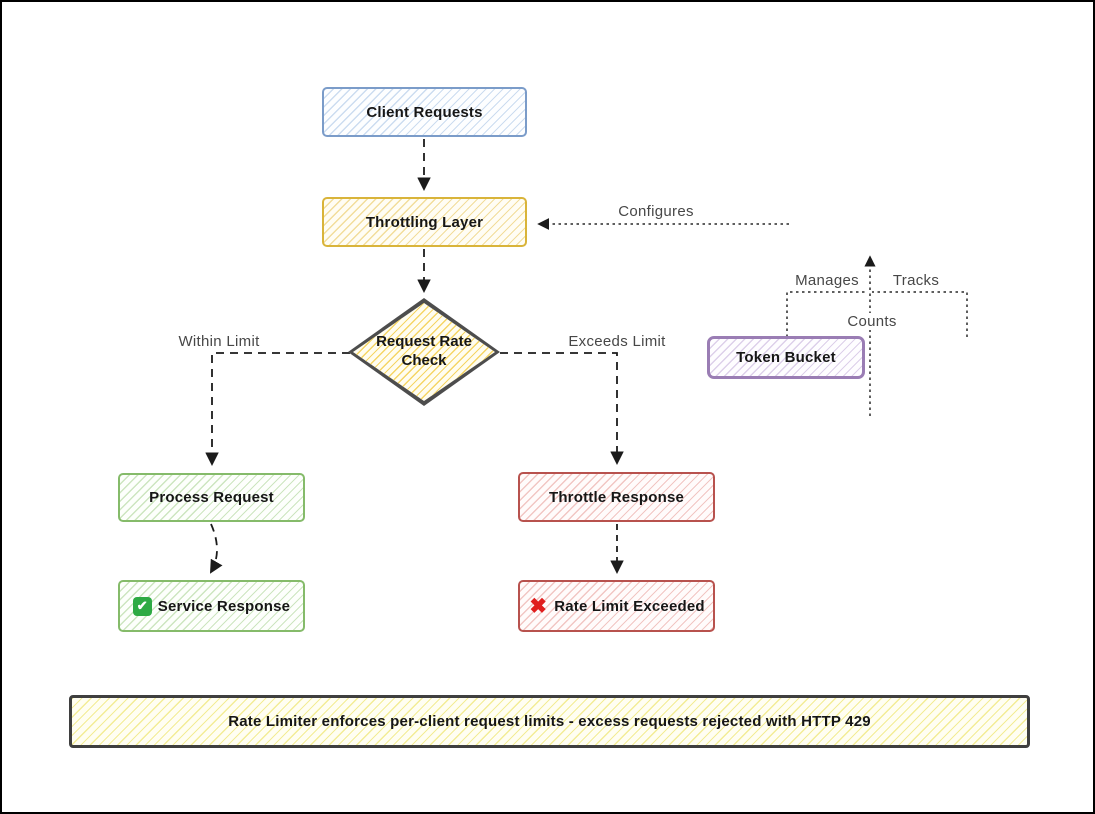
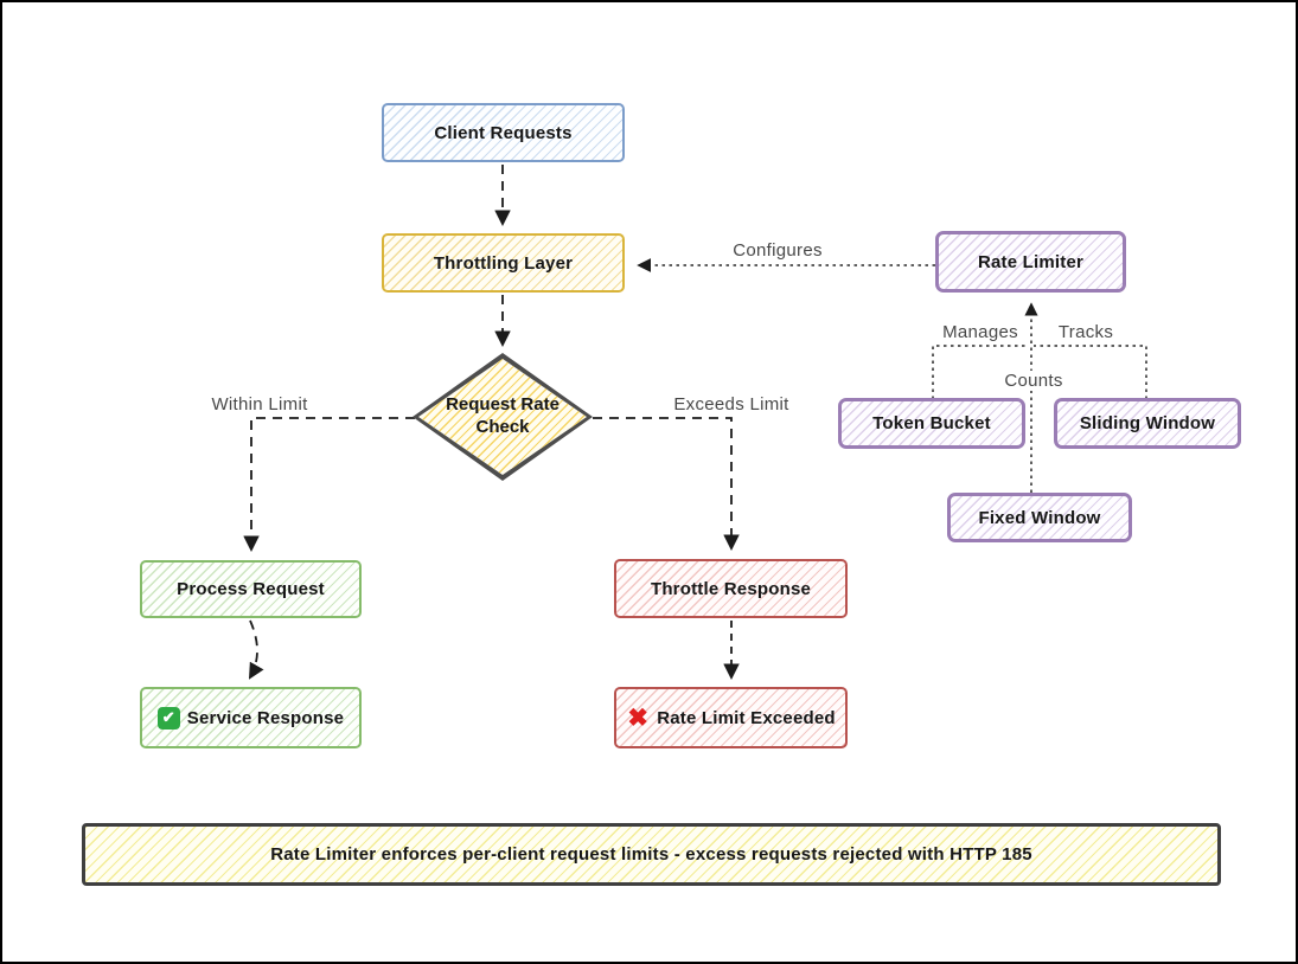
  Client Requests
  Throttling Layer
+ Rate Limiter
  Request Rate Check
  Token Bucket
+ Sliding Window
+ Fixed Window
  Process Request
  ✔
  Service Response
  Throttle Response
  ✖
  Rate Limit Exceeded
- Rate Limiter enforces per-client request limits - excess requests rejected with HTTP 429
+ Rate Limiter enforces per-client request limits - excess requests rejected with HTTP 185
  Configures
  Within Limit
  Exceeds Limit
  Manages
  Tracks
  Counts
